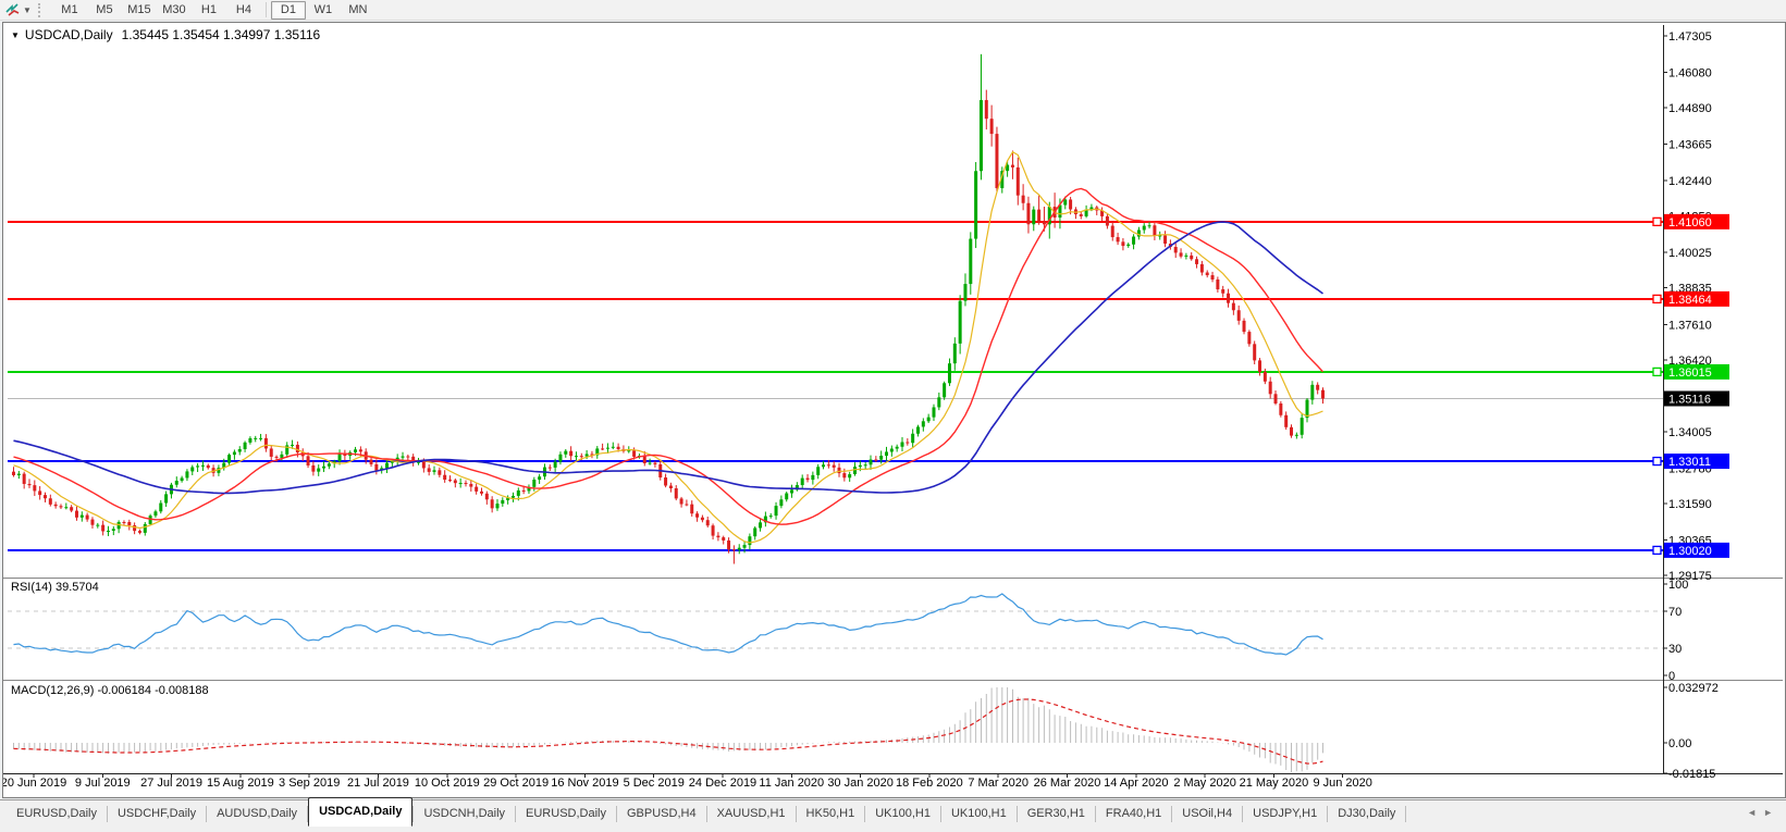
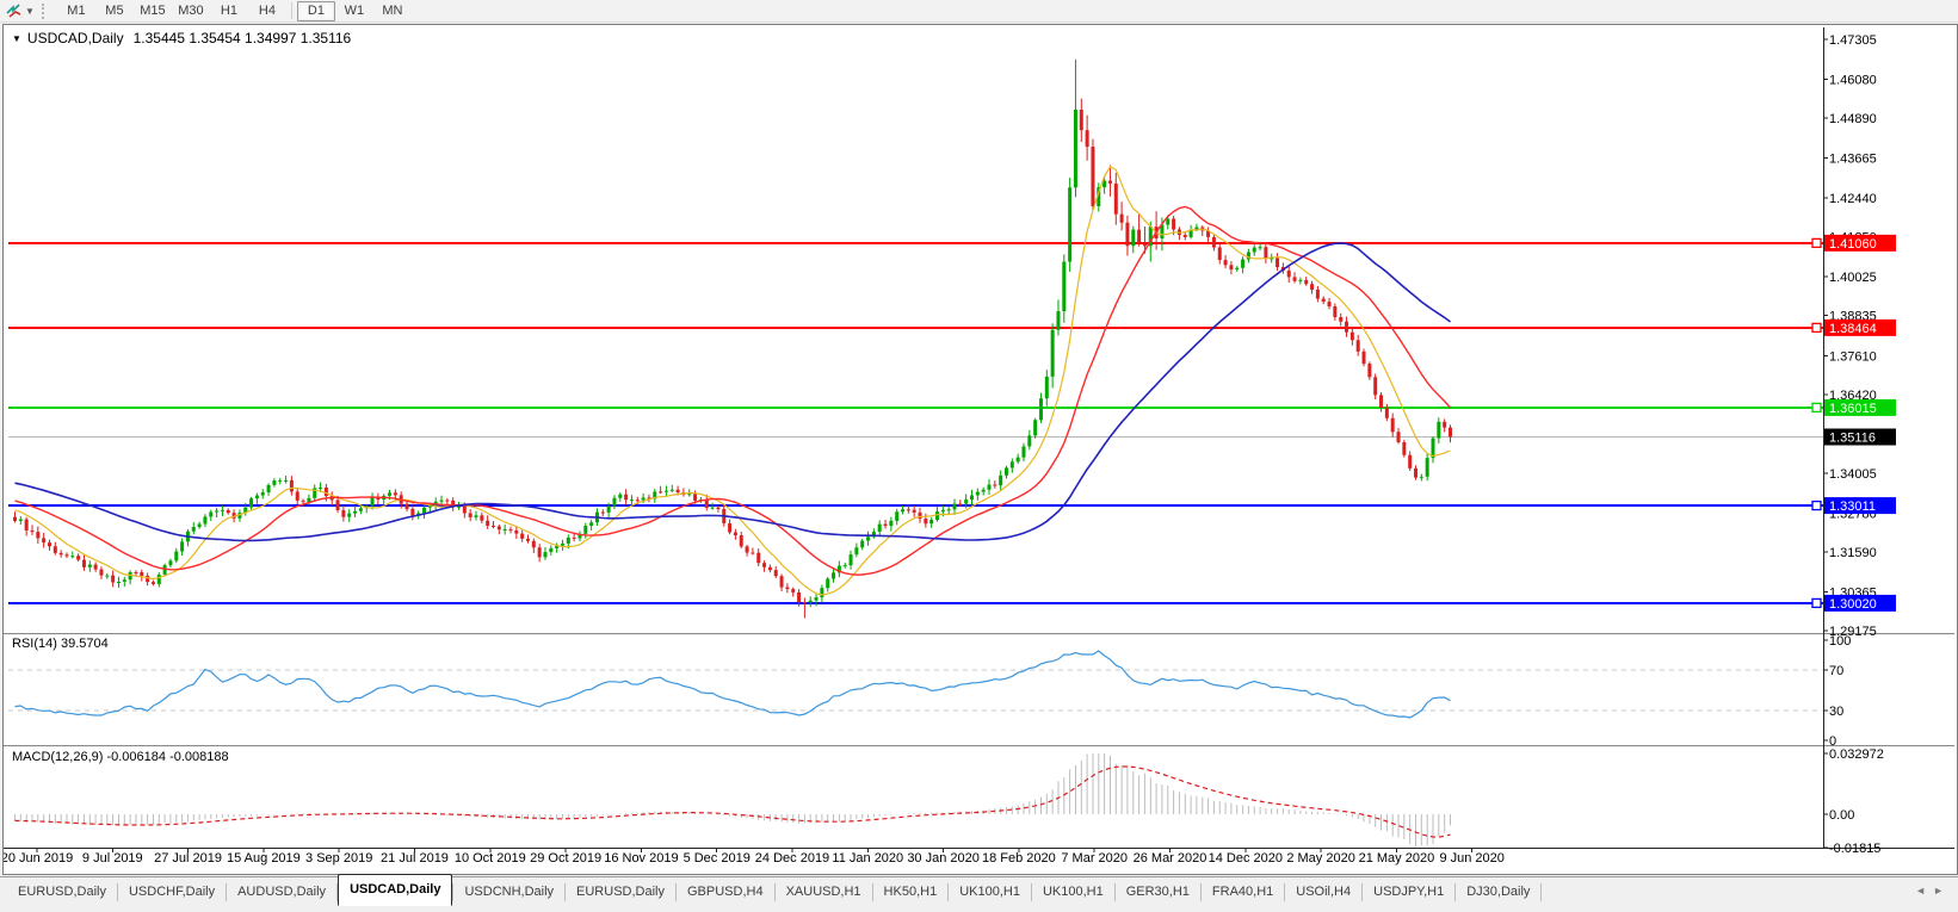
  ▼
  M1
  M5
  M15
  M30
  H1
  H4
  D1
  W1
  MN
  1.47305
  1.46080
  1.44890
  1.43665
  1.42440
  1.40025
  1.38835
  1.37610
  1.36420
  1.34005
  1.32780
  1.31590
  1.30365
  1.29175
  100
  70
  30
  0
  0.032972
  0.00
  -0.01815
  20 Jun 2019
  9 Jul 2019
  27 Jul 2019
  15 Aug 2019
  3 Sep 2019
  21 Jul 2019
  10 Oct 2019
  29 Oct 2019
  16 Nov 2019
  5 Dec 2019
  24 Dec 2019
  11 Jan 2020
  30 Jan 2020
  18 Feb 2020
  7 Mar 2020
  26 Mar 2020
- 14 Apr 2020
+ 14 Dec 2020
  2 May 2020
  21 May 2020
  9 Jun 2020
  1.41060
  1.38464
  1.36015
  1.33011
  1.30020
  1.35116
  ▼ USDCAD,Daily 1.35445 1.35454 1.34997 1.35116
  RSI(14) 39.5704
  MACD(12,26,9) -0.006184 -0.008188
  EURUSD,Daily
  USDCHF,Daily
  AUDUSD,Daily
  USDCAD,Daily
  USDCNH,Daily
  EURUSD,Daily
  GBPUSD,H4
  XAUUSD,H1
  HK50,H1
  UK100,H1
  UK100,H1
  GER30,H1
  FRA40,H1
  USOil,H4
  USDJPY,H1
  DJ30,Daily
  ◄►
